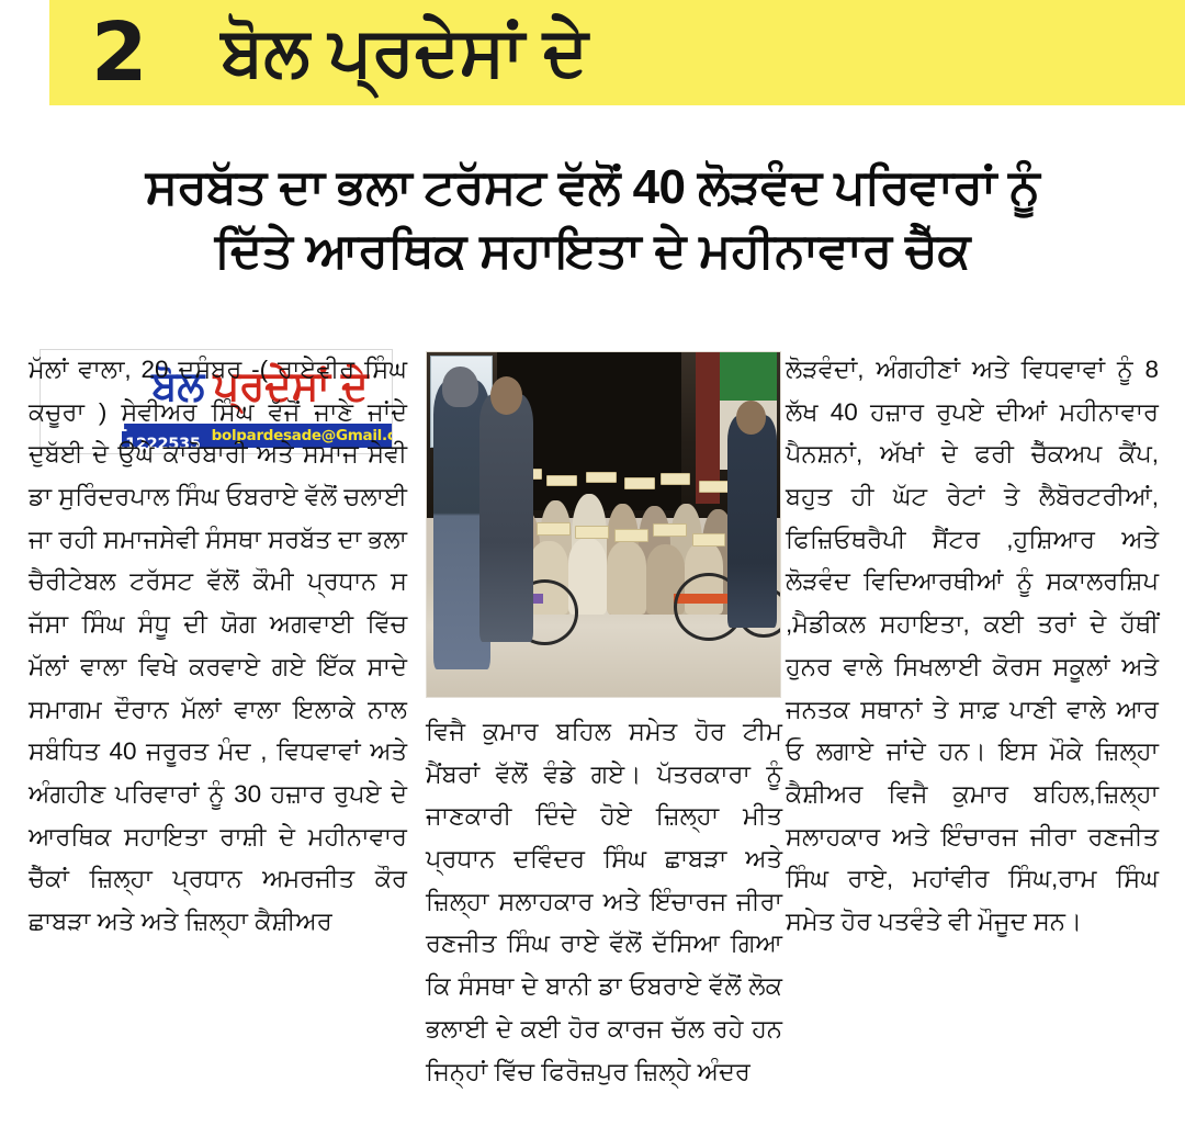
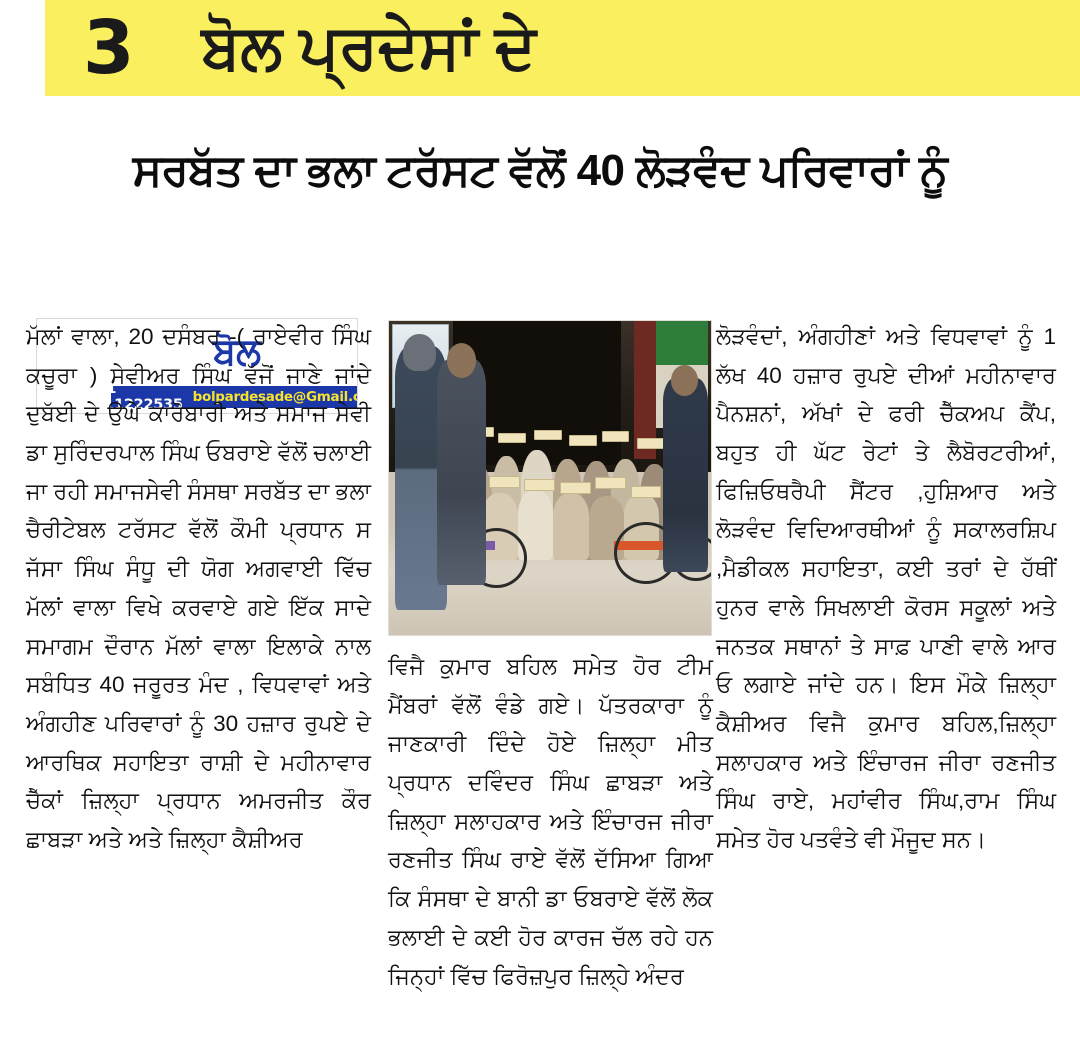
- 2
+ 3
  ਬੋਲ ਪ੍ਰਦੇਸਾਂ ਦੇ
  ਸਰਬੱਤ ਦਾ ਭਲਾ ਟਰੱਸਟ ਵੱਲੋਂ 40 ਲੋੜਵੰਦ ਪਰਿਵਾਰਾਂ ਨੂੰ
- ਦਿੱਤੇ ਆਰਥਿਕ ਸਹਾਇਤਾ ਦੇ ਮਹੀਨਾਵਾਰ ਚੈੱਕ
  ਬੋਲ
- ਪ੍ਰਦੇਸਾਂ ਦੇ
  +81 8011222535
  bolpardesade@Gmail.c
  ਮੱਲਾਂ ਵਾਲਾ, 20 ਦਸੰਬਰ -( ਰਾਏਵੀਰ ਸਿੰਘ ਕਚੂਰਾ ) ਸੇਵੀਅਰ ਸਿੰਘ ਵੱਜੋਂ ਜਾਣੇ ਜਾਂਦੇ ਦੁਬੱਈ ਦੇ ਉਘੇ ਕਾਰੋਬਾਰੀ ਅਤੇ ਸਮਾਜ ਸੇਵੀ ਡਾ ਸੁਰਿੰਦਰਪਾਲ ਸਿੰਘ ਓਬਰਾਏ ਵੱਲੋਂ ਚਲਾਈ ਜਾ ਰਹੀ ਸਮਾਜਸੇਵੀ ਸੰਸਥਾ ਸਰਬੱਤ ਦਾ ਭਲਾ ਚੈਰੀਟੇਬਲ ਟਰੱਸਟ ਵੱਲੋਂ ਕੌਮੀ ਪ੍ਰਧਾਨ ਸ ਜੱਸਾ ਸਿੰਘ ਸੰਧੂ ਦੀ ਯੋਗ ਅਗਵਾਈ ਵਿੱਚ ਮੱਲਾਂ ਵਾਲਾ ਵਿਖੇ ਕਰਵਾਏ ਗਏ ਇੱਕ ਸਾਦੇ ਸਮਾਗਮ ਦੌਰਾਨ ਮੱਲਾਂ ਵਾਲਾ ਇਲਾਕੇ ਨਾਲ ਸਬੰਧਿਤ 40 ਜਰੂਰਤ ਮੰਦ , ਵਿਧਵਾਵਾਂ ਅਤੇ ਅੰਗਹੀਣ ਪਰਿਵਾਰਾਂ ਨੂੰ 30 ਹਜ਼ਾਰ ਰੁਪਏ ਦੇ ਆਰਥਿਕ ਸਹਾਇਤਾ ਰਾਸ਼ੀ ਦੇ ਮਹੀਨਾਵਾਰ ਚੈੱਕਾਂ ਜ਼ਿਲ੍ਹਾ ਪ੍ਰਧਾਨ ਅਮਰਜੀਤ ਕੌਰ ਛਾਬੜਾ ਅਤੇ ਅਤੇ ਜ਼ਿਲ੍ਹਾ ਕੈਸ਼ੀਅਰ
  ਵਿਜੈ ਕੁਮਾਰ ਬਹਿਲ ਸਮੇਤ ਹੋਰ ਟੀਮ ਮੈਂਬਰਾਂ ਵੱਲੋਂ ਵੰਡੇ ਗਏ। ਪੱਤਰਕਾਰਾ ਨੂੰ ਜਾਣਕਾਰੀ ਦਿੰਦੇ ਹੋਏ ਜ਼ਿਲ੍ਹਾ ਮੀਤ ਪ੍ਰਧਾਨ ਦਵਿੰਦਰ ਸਿੰਘ ਛਾਬੜਾ ਅਤੇ ਜ਼ਿਲ੍ਹਾ ਸਲਾਹਕਾਰ ਅਤੇ ਇੰਚਾਰਜ ਜੀਰਾ ਰਣਜੀਤ ਸਿੰਘ ਰਾਏ ਵੱਲੋਂ ਦੱਸਿਆ ਗਿਆ ਕਿ ਸੰਸਥਾ ਦੇ ਬਾਨੀ ਡਾ ਓਬਰਾਏ ਵੱਲੋਂ ਲੋਕ ਭਲਾਈ ਦੇ ਕਈ ਹੋਰ ਕਾਰਜ ਚੱਲ ਰਹੇ ਹਨ ਜਿਨ੍ਹਾਂ ਵਿੱਚ ਫਿਰੋਜ਼ਪੁਰ ਜ਼ਿਲ੍ਹੇ ਅੰਦਰ
- ਲੋੜਵੰਦਾਂ, ਅੰਗਹੀਣਾਂ ਅਤੇ ਵਿਧਵਾਵਾਂ ਨੂੰ 8 ਲੱਖ 40 ਹਜ਼ਾਰ ਰੁਪਏ ਦੀਆਂ ਮਹੀਨਾਵਾਰ ਪੈਨਸ਼ਨਾਂ, ਅੱਖਾਂ ਦੇ ਫਰੀ ਚੈੱਕਅਪ ਕੈਂਪ, ਬਹੁਤ ਹੀ ਘੱਟ ਰੇਟਾਂ ਤੇ ਲੈਬੋਰਟਰੀਆਂ, ਫਿਜ਼ਿਓਥਰੈਪੀ ਸੈਂਟਰ ,ਹੁਸ਼ਿਆਰ ਅਤੇ ਲੋੜਵੰਦ ਵਿਦਿਆਰਥੀਆਂ ਨੂੰ ਸਕਾਲਰਸ਼ਿਪ ,ਮੈਡੀਕਲ ਸਹਾਇਤਾ, ਕਈ ਤਰਾਂ ਦੇ ਹੱਥੀਂ ਹੁਨਰ ਵਾਲੇ ਸਿਖਲਾਈ ਕੋਰਸ ਸਕੂਲਾਂ ਅਤੇ ਜਨਤਕ ਸਥਾਨਾਂ ਤੇ ਸਾਫ਼ ਪਾਣੀ ਵਾਲੇ ਆਰ ਓ ਲਗਾਏ ਜਾਂਦੇ ਹਨ। ਇਸ ਮੌਕੇ ਜ਼ਿਲ੍ਹਾ ਕੈਸ਼ੀਅਰ ਵਿਜੈ ਕੁਮਾਰ ਬਹਿਲ,ਜ਼ਿਲ੍ਹਾ ਸਲਾਹਕਾਰ ਅਤੇ ਇੰਚਾਰਜ ਜੀਰਾ ਰਣਜੀਤ ਸਿੰਘ ਰਾਏ, ਮਹਾਂਵੀਰ ਸਿੰਘ,ਰਾਮ ਸਿੰਘ ਸਮੇਤ ਹੋਰ ਪਤਵੰਤੇ ਵੀ ਮੌਜੂਦ ਸਨ।
+ ਲੋੜਵੰਦਾਂ, ਅੰਗਹੀਣਾਂ ਅਤੇ ਵਿਧਵਾਵਾਂ ਨੂੰ 1 ਲੱਖ 40 ਹਜ਼ਾਰ ਰੁਪਏ ਦੀਆਂ ਮਹੀਨਾਵਾਰ ਪੈਨਸ਼ਨਾਂ, ਅੱਖਾਂ ਦੇ ਫਰੀ ਚੈੱਕਅਪ ਕੈਂਪ, ਬਹੁਤ ਹੀ ਘੱਟ ਰੇਟਾਂ ਤੇ ਲੈਬੋਰਟਰੀਆਂ, ਫਿਜ਼ਿਓਥਰੈਪੀ ਸੈਂਟਰ ,ਹੁਸ਼ਿਆਰ ਅਤੇ ਲੋੜਵੰਦ ਵਿਦਿਆਰਥੀਆਂ ਨੂੰ ਸਕਾਲਰਸ਼ਿਪ ,ਮੈਡੀਕਲ ਸਹਾਇਤਾ, ਕਈ ਤਰਾਂ ਦੇ ਹੱਥੀਂ ਹੁਨਰ ਵਾਲੇ ਸਿਖਲਾਈ ਕੋਰਸ ਸਕੂਲਾਂ ਅਤੇ ਜਨਤਕ ਸਥਾਨਾਂ ਤੇ ਸਾਫ਼ ਪਾਣੀ ਵਾਲੇ ਆਰ ਓ ਲਗਾਏ ਜਾਂਦੇ ਹਨ। ਇਸ ਮੌਕੇ ਜ਼ਿਲ੍ਹਾ ਕੈਸ਼ੀਅਰ ਵਿਜੈ ਕੁਮਾਰ ਬਹਿਲ,ਜ਼ਿਲ੍ਹਾ ਸਲਾਹਕਾਰ ਅਤੇ ਇੰਚਾਰਜ ਜੀਰਾ ਰਣਜੀਤ ਸਿੰਘ ਰਾਏ, ਮਹਾਂਵੀਰ ਸਿੰਘ,ਰਾਮ ਸਿੰਘ ਸਮੇਤ ਹੋਰ ਪਤਵੰਤੇ ਵੀ ਮੌਜੂਦ ਸਨ।
